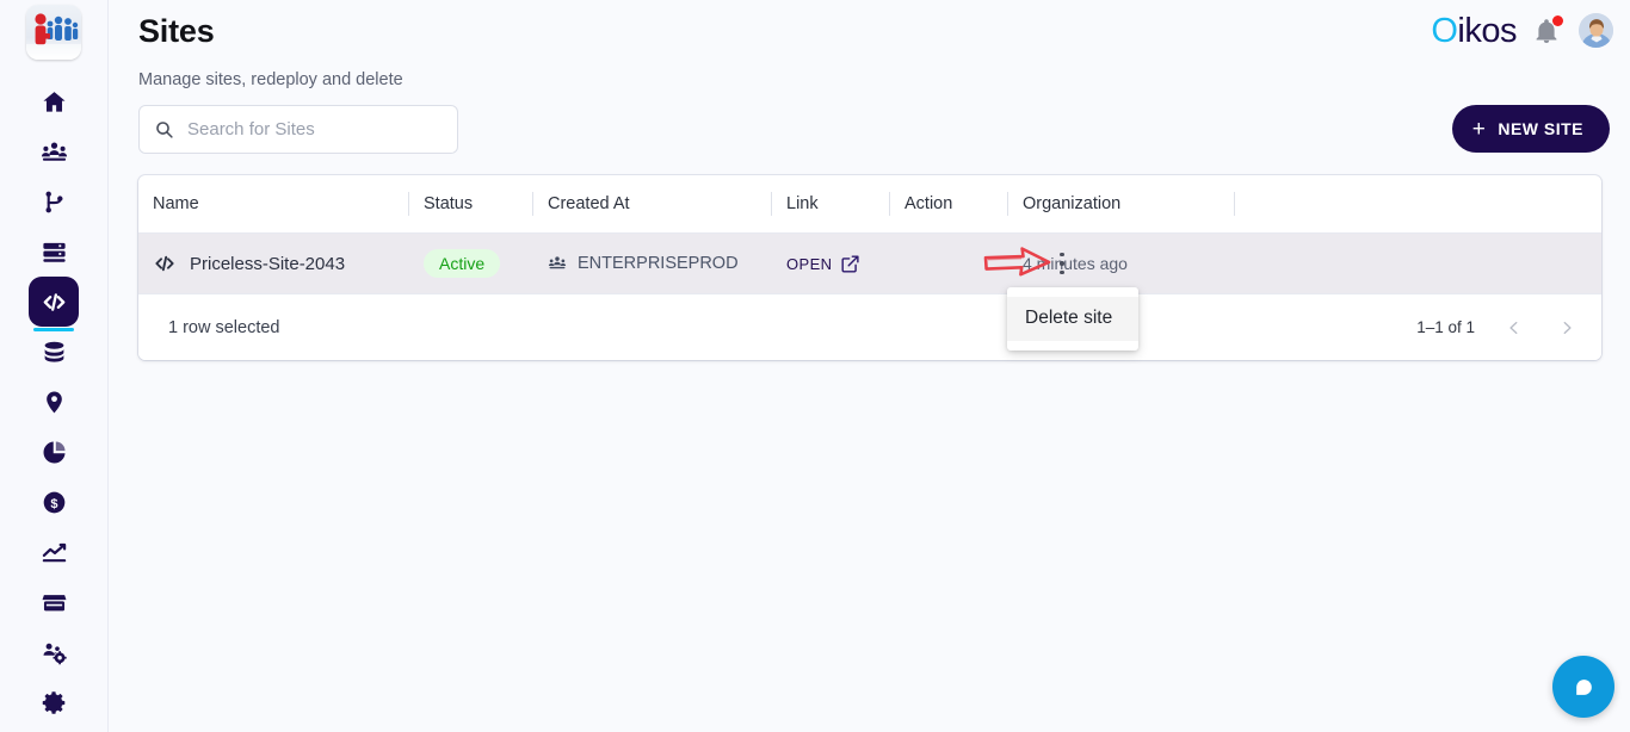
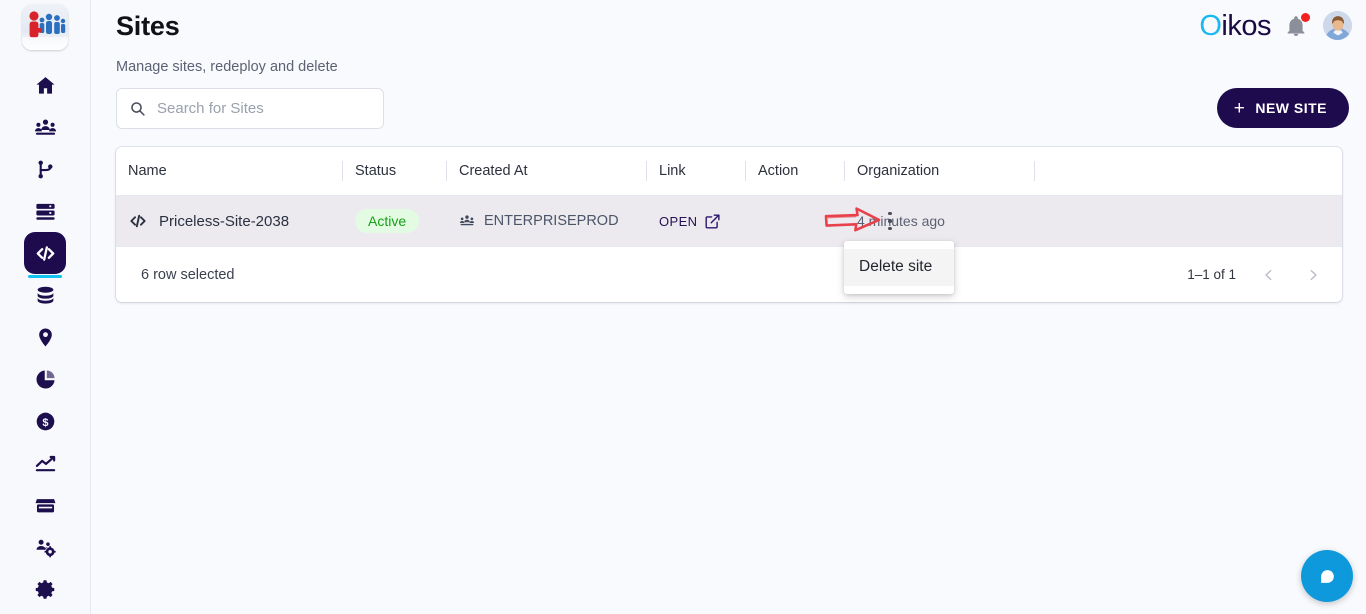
  $
  Sites
  Oikos
  Manage sites, redeploy and delete
  Search for Sites
  +
  NEW SITE
  Name
  Status
  Created At
  Link
  Action
  Organization
- Priceless-Site-2043
+ Priceless-Site-2038
  Active
  ENTERPRISEPROD
  OPEN
  4iutes ago
- 1 row selected
+ 6 row selected
  1–1 of 1
  Delete site
